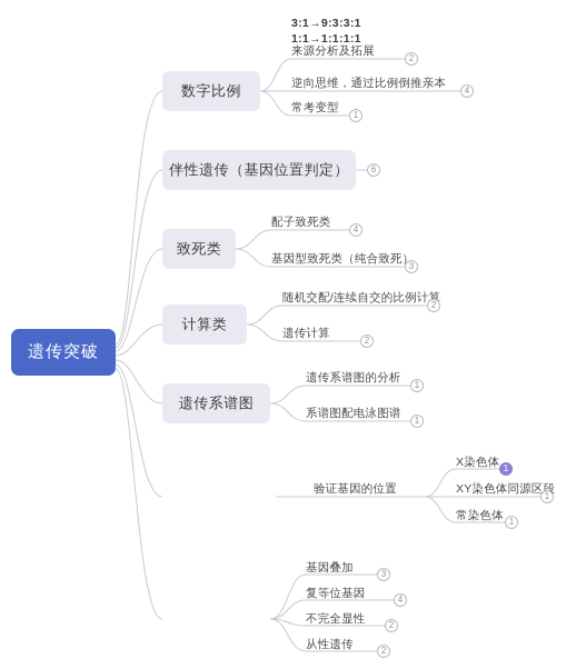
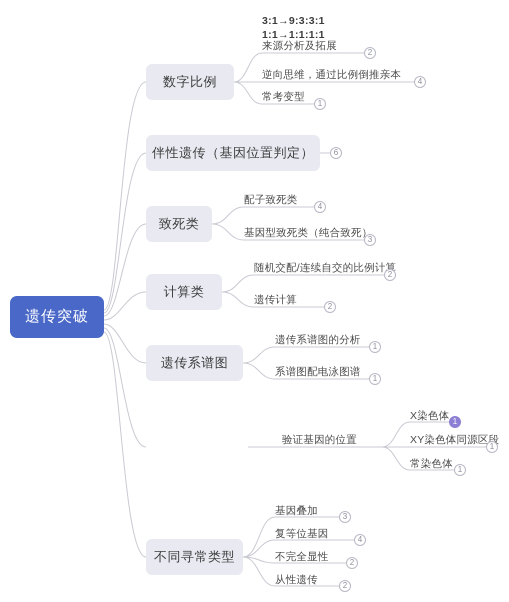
  遗传突破
  数字比例
  3:1→9:3:3:1
  1:1→1:1:1:1
  来源分析及拓展
  2
  逆向思维，通过比例倒推亲本
  4
  常考变型
  1
  伴性遗传（基因位置判定）
  6
  致死类
  配子致死类
  4
  基因型致死类（纯合致死）
  3
  计算类
  随机交配/连续自交的比例计算
  2
  遗传计算
  2
  遗传系谱图
  遗传系谱图的分析
  1
  系谱图配电泳图谱
  1
  验证基因的位置
  X染色体
  1
  XY染色体同源区段
  1
  常染色体
  1
+ 不同寻常类型
  基因叠加
  3
  复等位基因
  4
  不完全显性
  2
  从性遗传
  2
